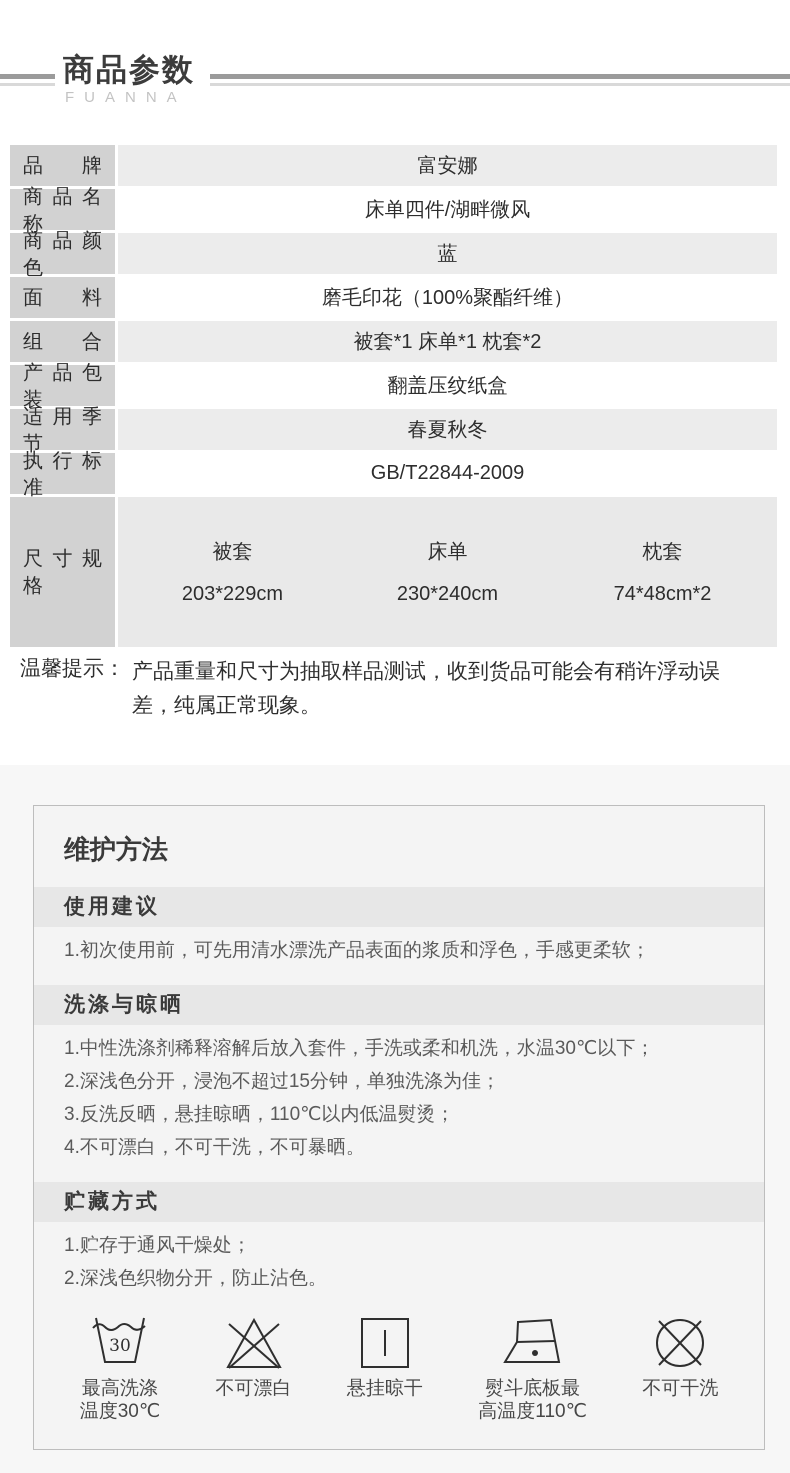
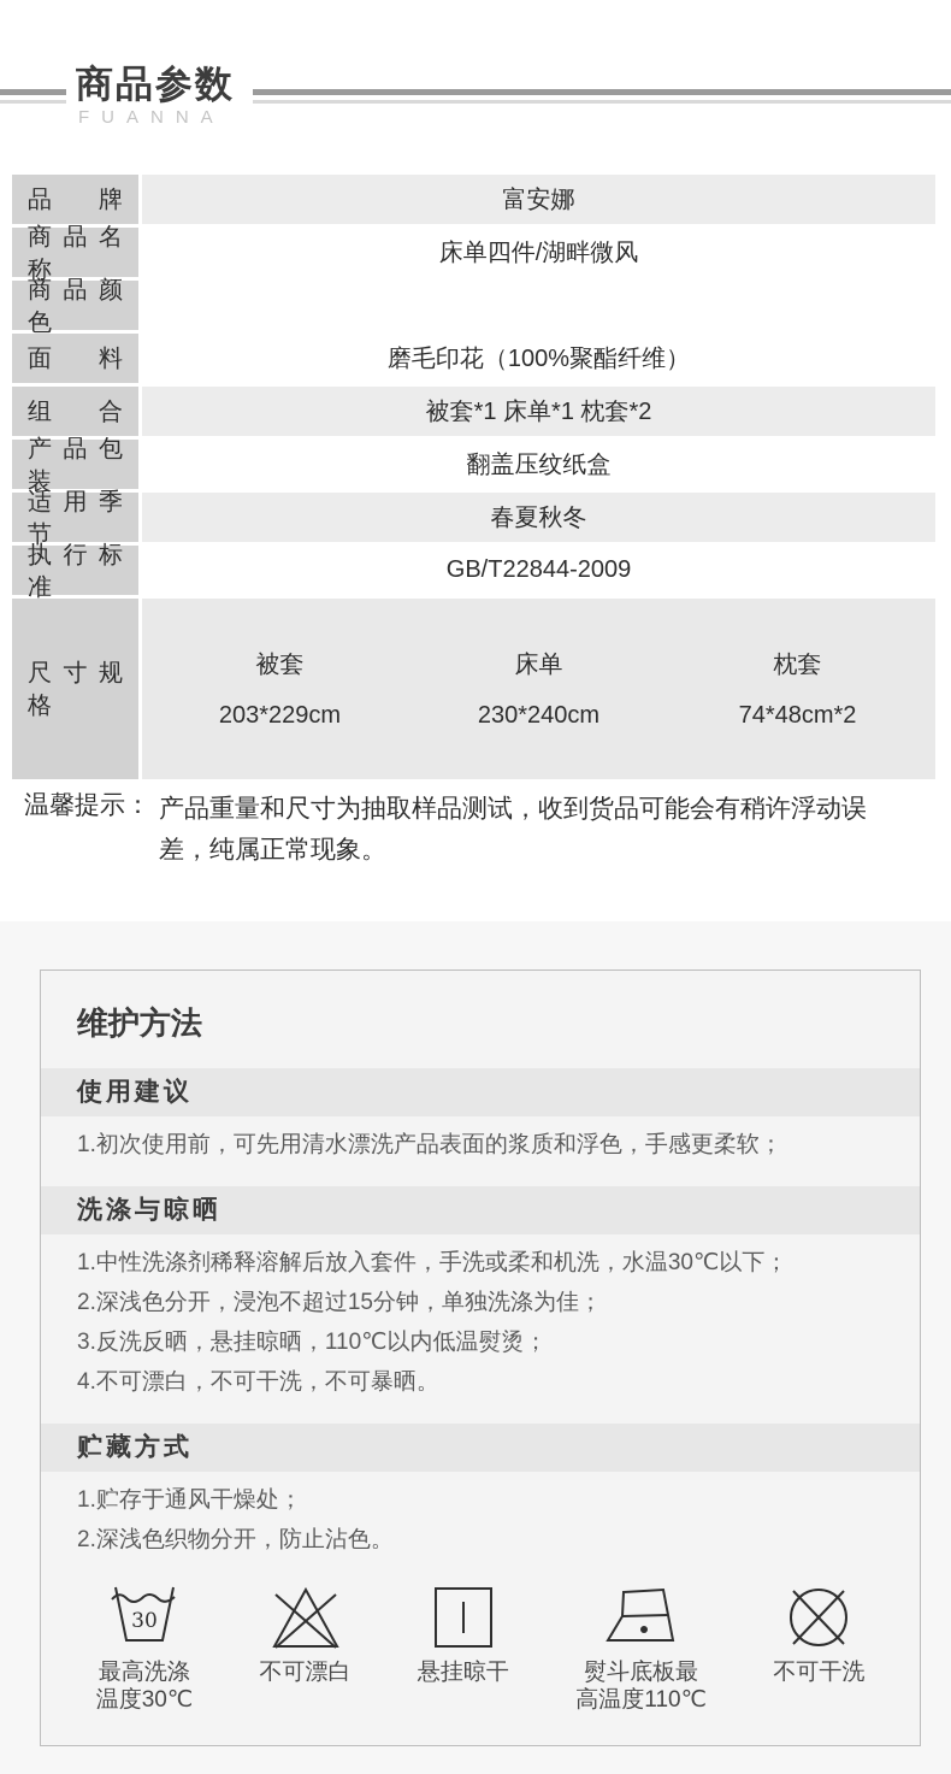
  商品参数
  FUANNA
  品牌
  富安娜
  商品名称
  床单四件/湖畔微风
  商品颜色
- 蓝
  面料
  磨毛印花（100%聚酯纤维）
  组合
  被套*1 床单*1 枕套*2
  产品包装
  翻盖压纹纸盒
  适用季节
  春夏秋冬
  执行标准
  GB/T22844-2009
  尺寸规格
  被套
  203*229cm
  床单
  230*240cm
  枕套
  74*48cm*2
  温馨提示：
  产品重量和尺寸为抽取样品测试，收到货品可能会有稍许浮动误差，纯属正常现象。
  维护方法
  使用建议
  1.初次使用前，可先用清水漂洗产品表面的浆质和浮色，手感更柔软；
  洗涤与晾晒
  1.中性洗涤剂稀释溶解后放入套件，手洗或柔和机洗，水温30℃以下；
  2.深浅色分开，浸泡不超过15分钟，单独洗涤为佳；
  3.反洗反晒，悬挂晾晒，110℃以内低温熨烫；
  4.不可漂白，不可干洗，不可暴晒。
  贮藏方式
  1.贮存于通风干燥处；
  2.深浅色织物分开，防止沾色。
  30
  最高洗涤
  温度30℃
  不可漂白
  悬挂晾干
  熨斗底板最
  高温度110℃
  不可干洗
